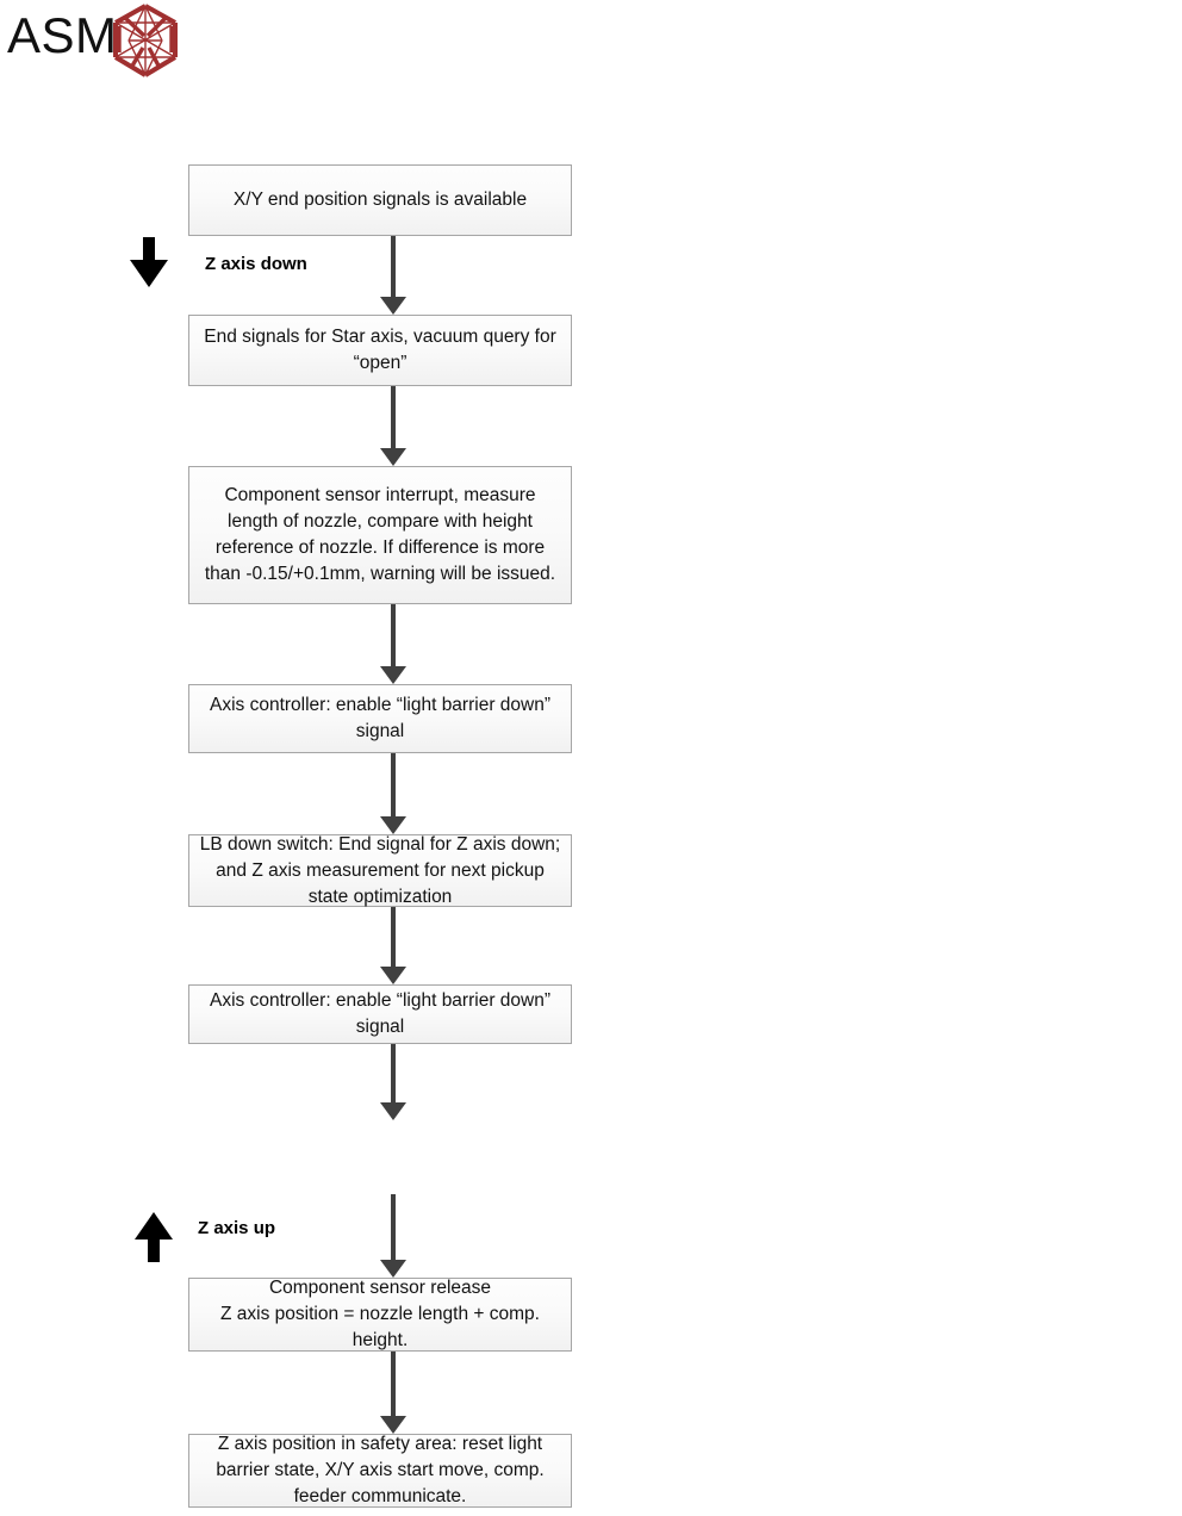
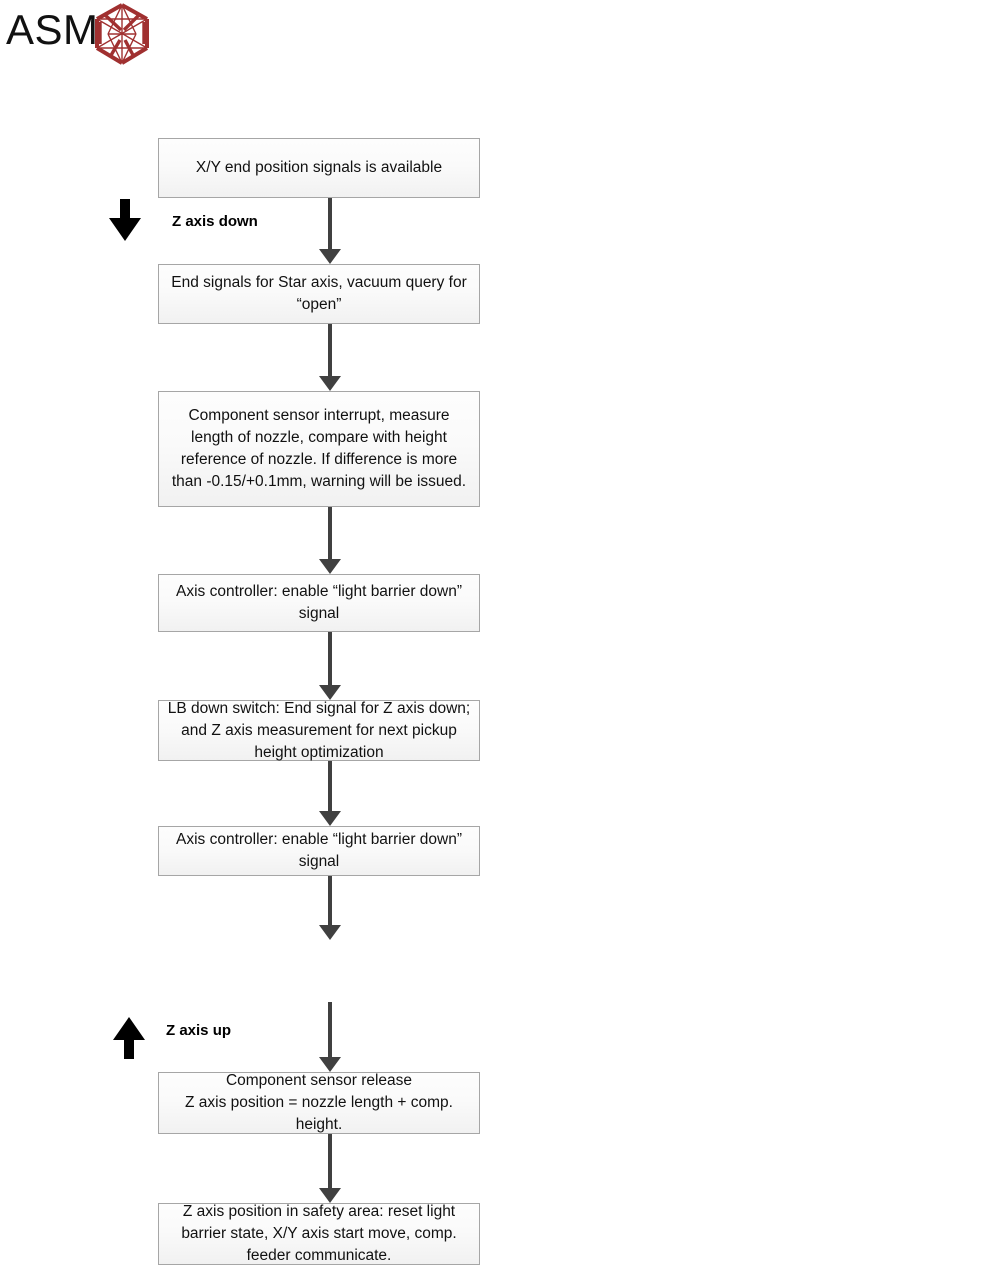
  ASM
  X/Y end position signals is available
  Z axis down
  End signals for Star axis, vacuum query for “open”
  Component sensor interrupt, measure length of nozzle, compare with height reference of nozzle. If difference is more than -0.15/+0.1mm, warning will be issued.
  Axis controller: enable “light barrier down” signal
- LB down switch: End signal for Z axis down; and Z axis measurement for next pickup state optimization
+ LB down switch: End signal for Z axis down; and Z axis measurement for next pickup height optimization
  Axis controller: enable “light barrier down” signal
  Z axis up
  Component sensor release
  Z axis position = nozzle length + comp. height.
  Z axis position in safety area: reset light barrier state, X/Y axis start move, comp. feeder communicate.
